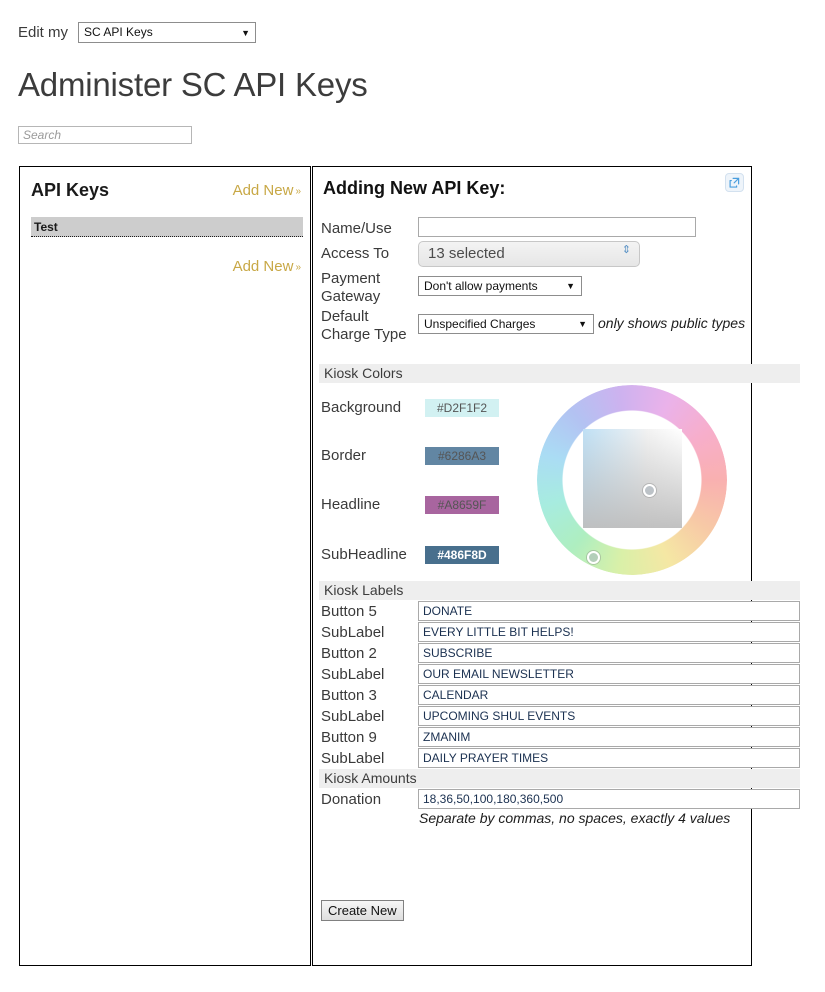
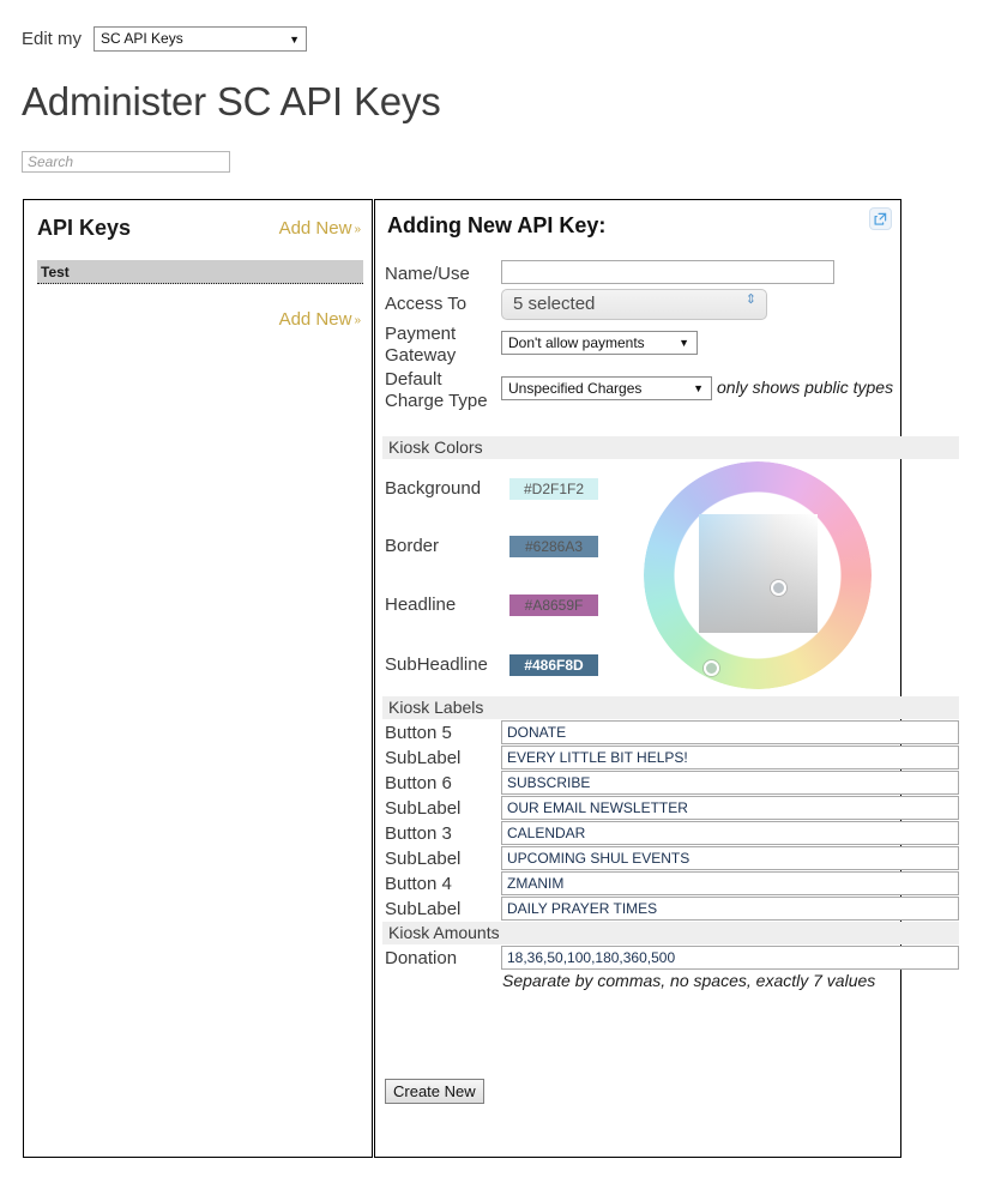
  Edit my
  SC API Keys
  ▼
  Administer SC API Keys
  Search
  API Keys
  Add New »
  Add New »
  Test
  Adding New API Key:
  Name/Use
  Access To
- 13 selected
+ 5 selected
  ⇕
  Payment Gateway
  Don't allow payments
  ▼
  Default Charge Type
  Unspecified Charges
  ▼
  only shows public types
  Kiosk Colors
  Background
  #D2F1F2
  Border
  #6286A3
  Headline
  #A8659F
  SubHeadline
  #486F8D
  Kiosk Labels
  Button 5
  DONATE
  SubLabel
  EVERY LITTLE BIT HELPS!
- Button 2
+ Button 6
  SUBSCRIBE
  SubLabel
  OUR EMAIL NEWSLETTER
  Button 3
  CALENDAR
  SubLabel
  UPCOMING SHUL EVENTS
- Button 9
+ Button 4
  ZMANIM
  SubLabel
  DAILY PRAYER TIMES
  Kiosk Amounts
  Donation
  18,36,50,100,180,360,500
- Separate by commas, no spaces, exactly 4 values
+ Separate by commas, no spaces, exactly 7 values
  Create New
